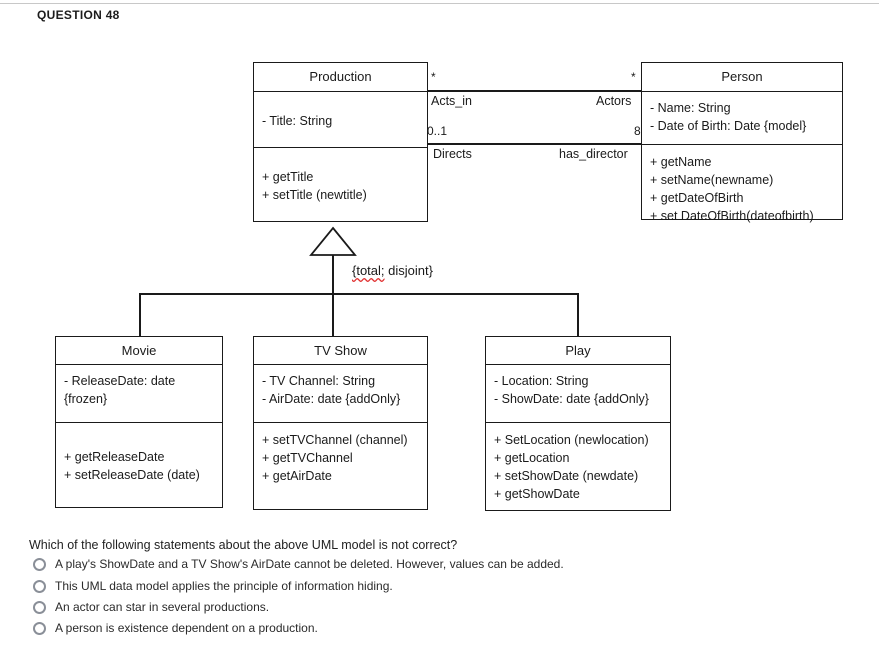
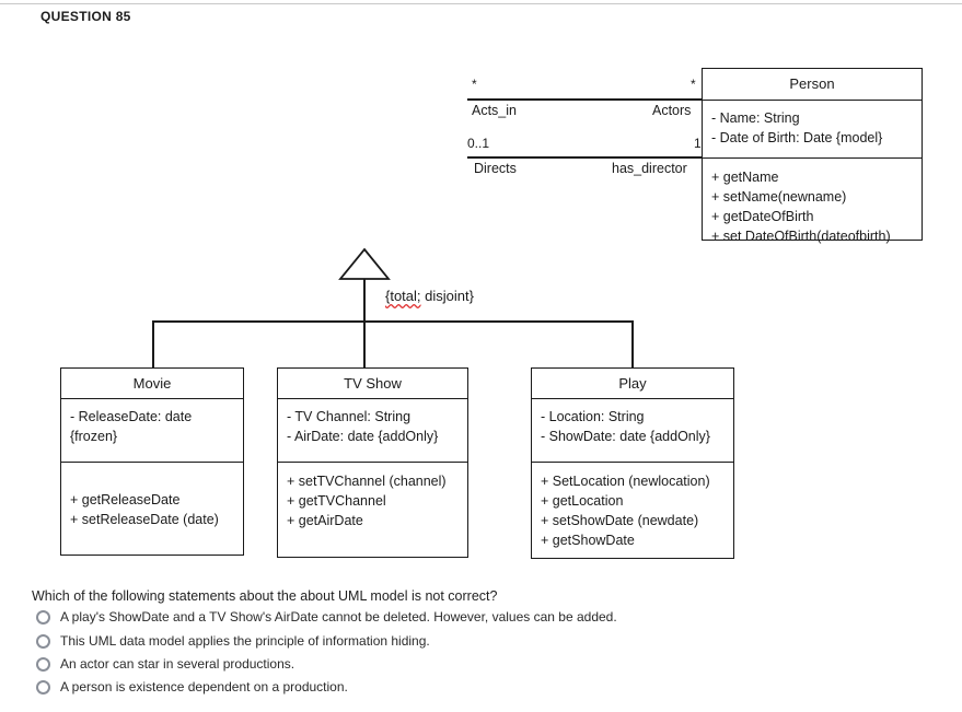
- QUESTION 48
+ QUESTION 85
- Production
- - Title: String
- + getTitle
- + setTitle (newtitle)
  Person
  - Name: String
  - Date of Birth: Date {model}
  + getName
  + setName(newname)
  + getDateOfBirth
  + set DateOfBirth(dateofbirth)
  *
  *
  Acts_in
  Actors
  0..1
- 8
+ 1
  Directs
  has_director
  {total; disjoint}
  Movie
  - ReleaseDate: date
  {frozen}
  + getReleaseDate
  + setReleaseDate (date)
  TV Show
  - TV Channel: String
  - AirDate: date {addOnly}
  + setTVChannel (channel)
  + getTVChannel
  + getAirDate
  Play
  - Location: String
  - ShowDate: date {addOnly}
  + SetLocation (newlocation)
  + getLocation
  + setShowDate (newdate)
  + getShowDate
- Which of the following statements about the above UML model is not correct?
+ Which of the following statements about the about UML model is not correct?
  A play's ShowDate and a TV Show's AirDate cannot be deleted. However, values can be added.
  This UML data model applies the principle of information hiding.
  An actor can star in several productions.
  A person is existence dependent on a production.
